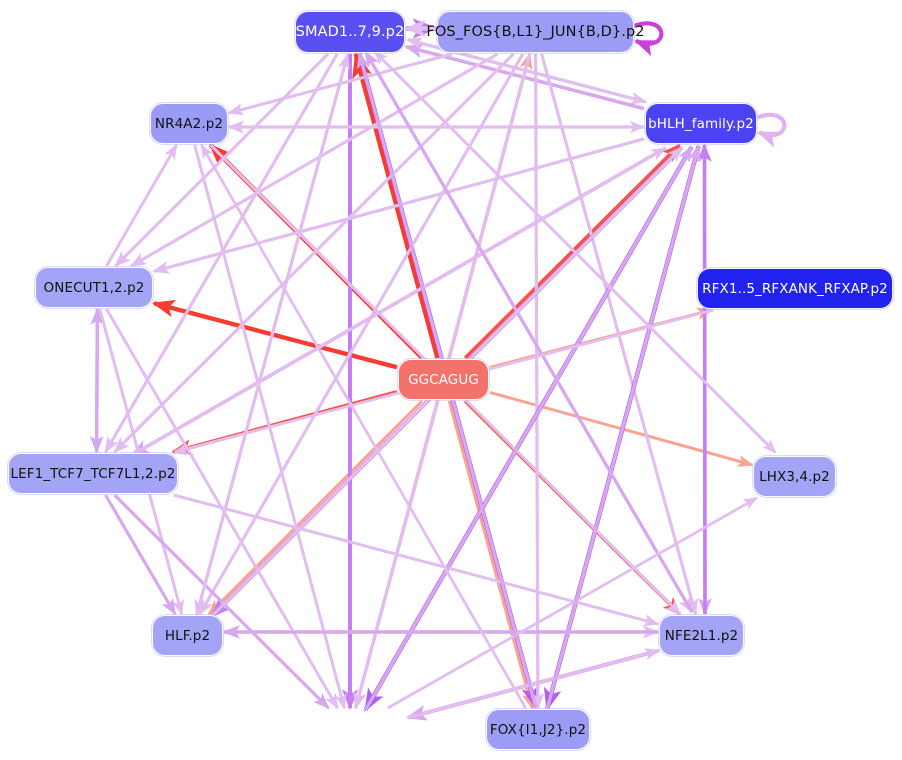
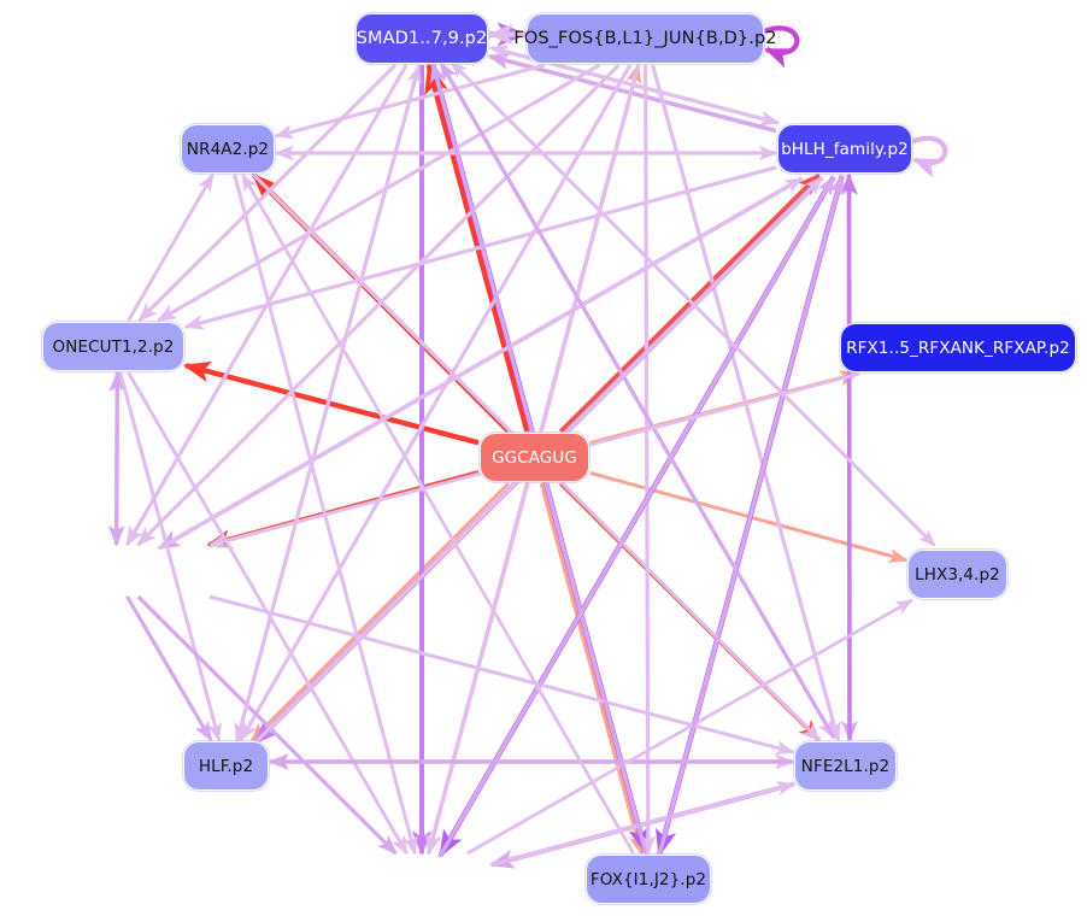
  SMAD1..7,9.p2
  FOS_FOS{B,L1}_JUN{B,D}.p2
  NR4A2.p2
  bHLH_family.p2
  ONECUT1,2.p2
  RFX1..5_RFXANK_RFXAP.p2
  GGCAGUG
- LEF1_TCF7_TCF7L1,2.p2
  LHX3,4.p2
  HLF.p2
  NFE2L1.p2
  FOX{I1,J2}.p2
